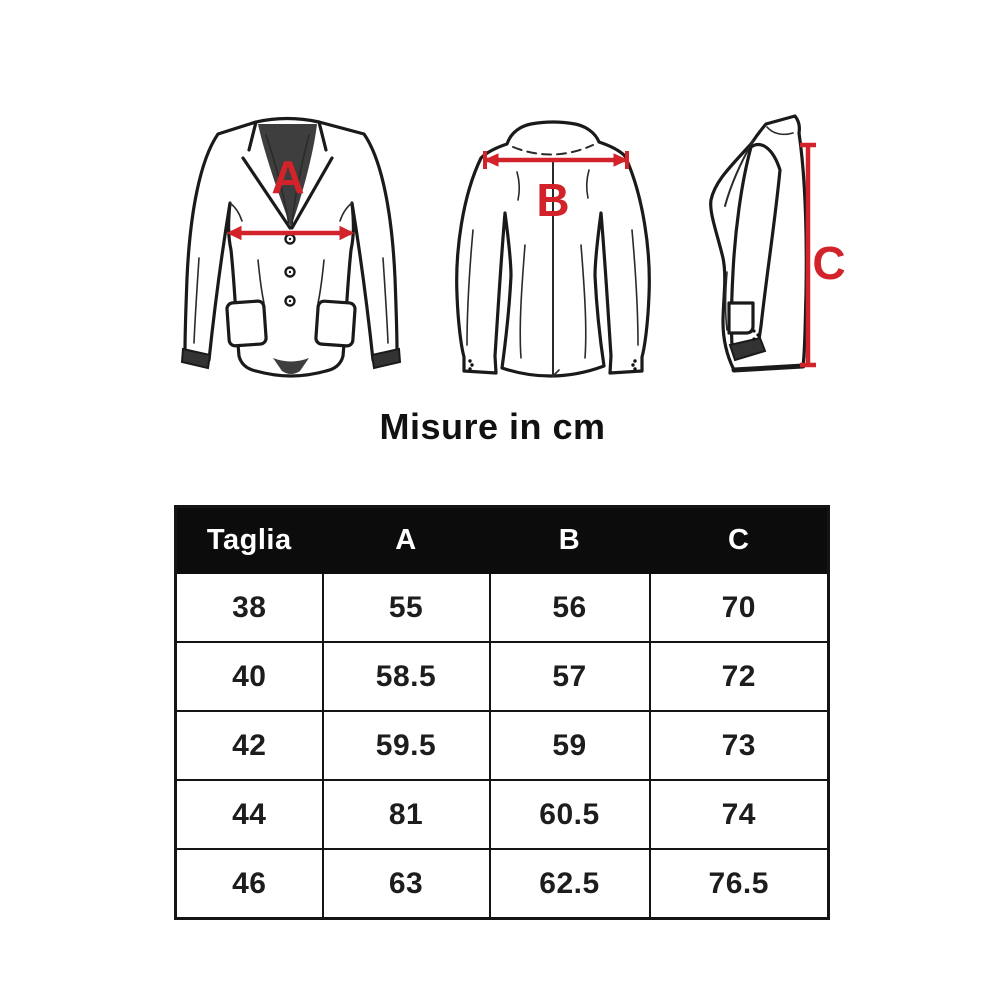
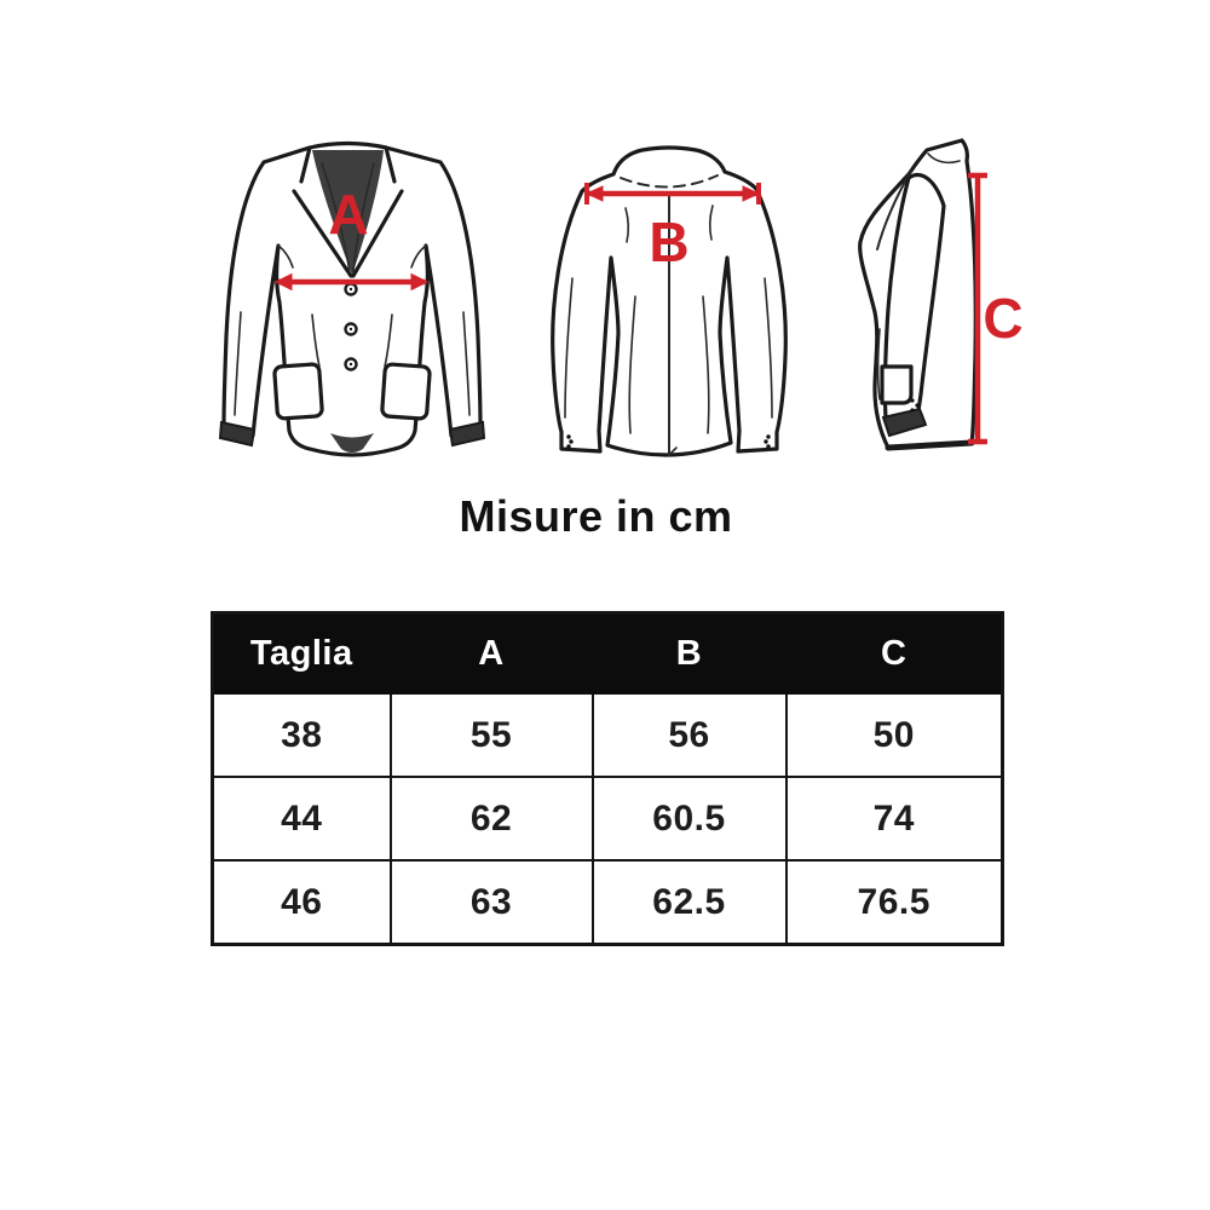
  A
  B
  C
  Misure in cm
  Taglia	A	B	C
- 38	55	56	70
+ 38	55	56	50
- 40	58.5	57	72
- 42	59.5	59	73
- 44	81	60.5	74
+ 44	62	60.5	74
  46	63	62.5	76.5
